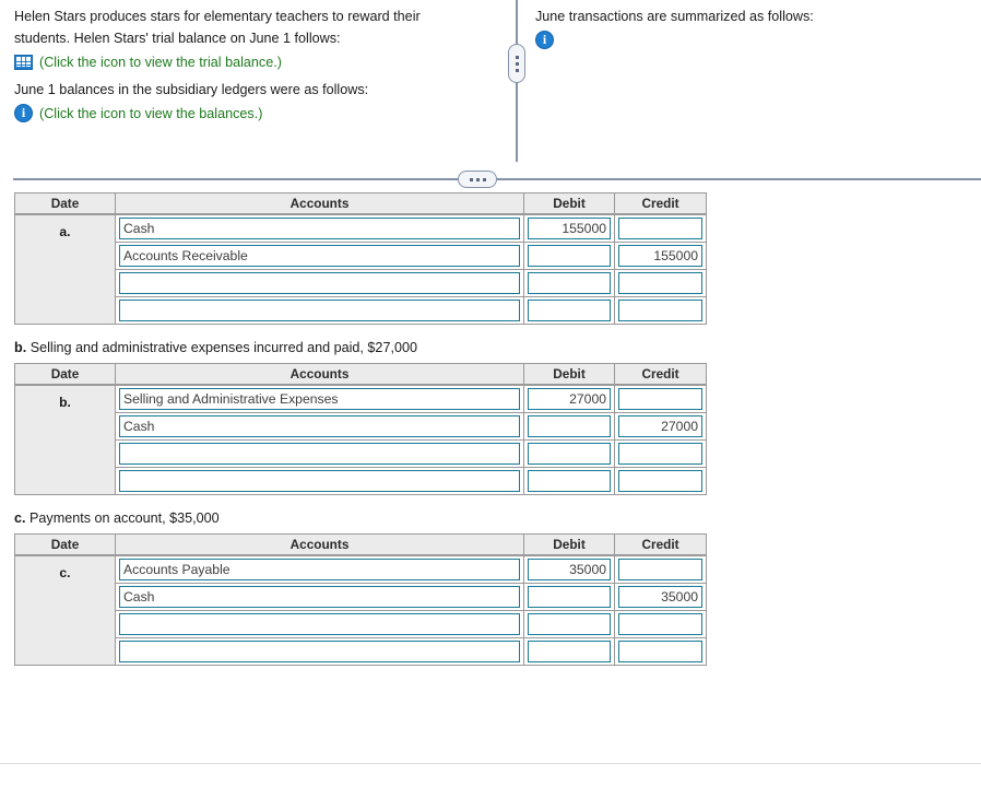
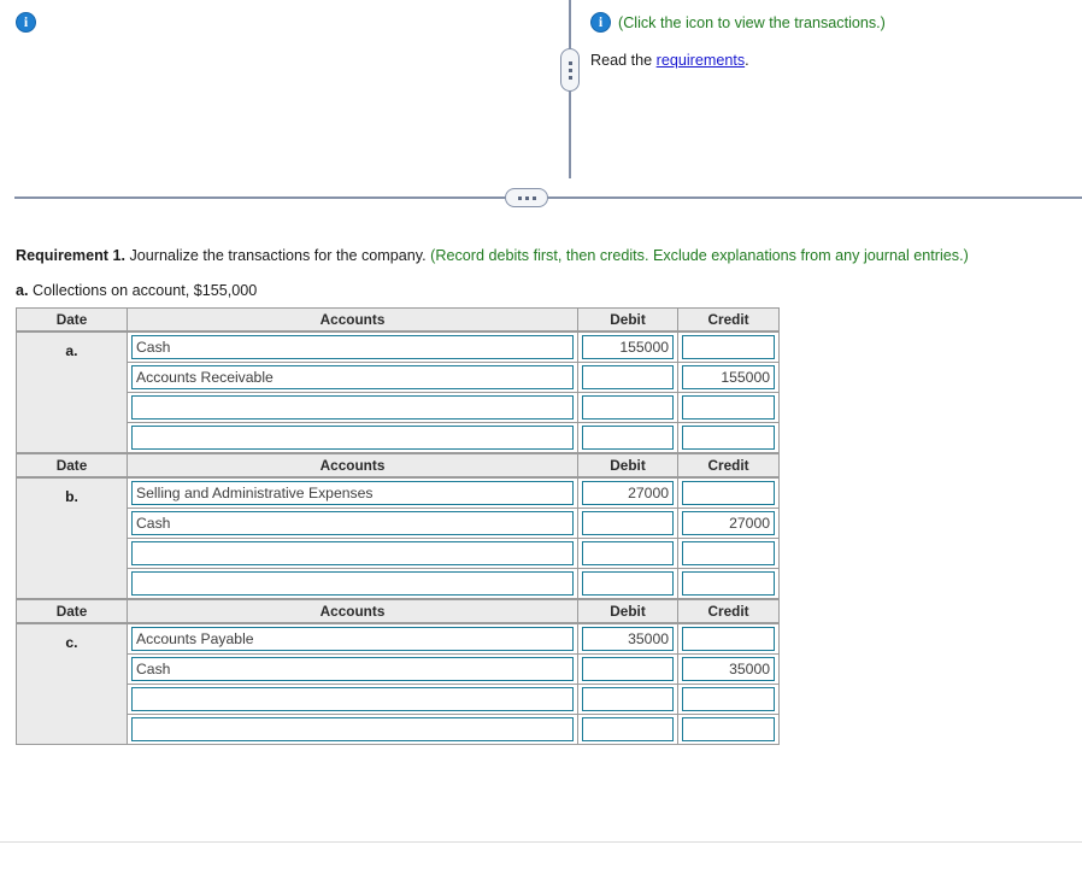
- Helen Stars produces stars for elementary teachers to reward their
- students. Helen Stars' trial balance on June 1 follows:
- (Click the icon to view the trial balance.)
- June 1 balances in the subsidiary ledgers were as follows:
  i
- (Click the icon to view the balances.)
- June transactions are summarized as follows:
  i
+ (Click the icon to view the transactions.)
+ Read the requirements.
+ Requirement 1. Journalize the transactions for the company. (Record debits first, then credits. Exclude explanations from any journal entries.)
+ a. Collections on account, $155,000
  Date	Accounts	Debit	Credit
  a.	Cash	155000
  Accounts Receivable		155000
- b. Selling and administrative expenses incurred and paid, $27,000
  Date	Accounts	Debit	Credit
  b.	Selling and Administrative Expenses	27000
  Cash		27000
- c. Payments on account, $35,000
  Date	Accounts	Debit	Credit
  c.	Accounts Payable	35000
  Cash		35000
